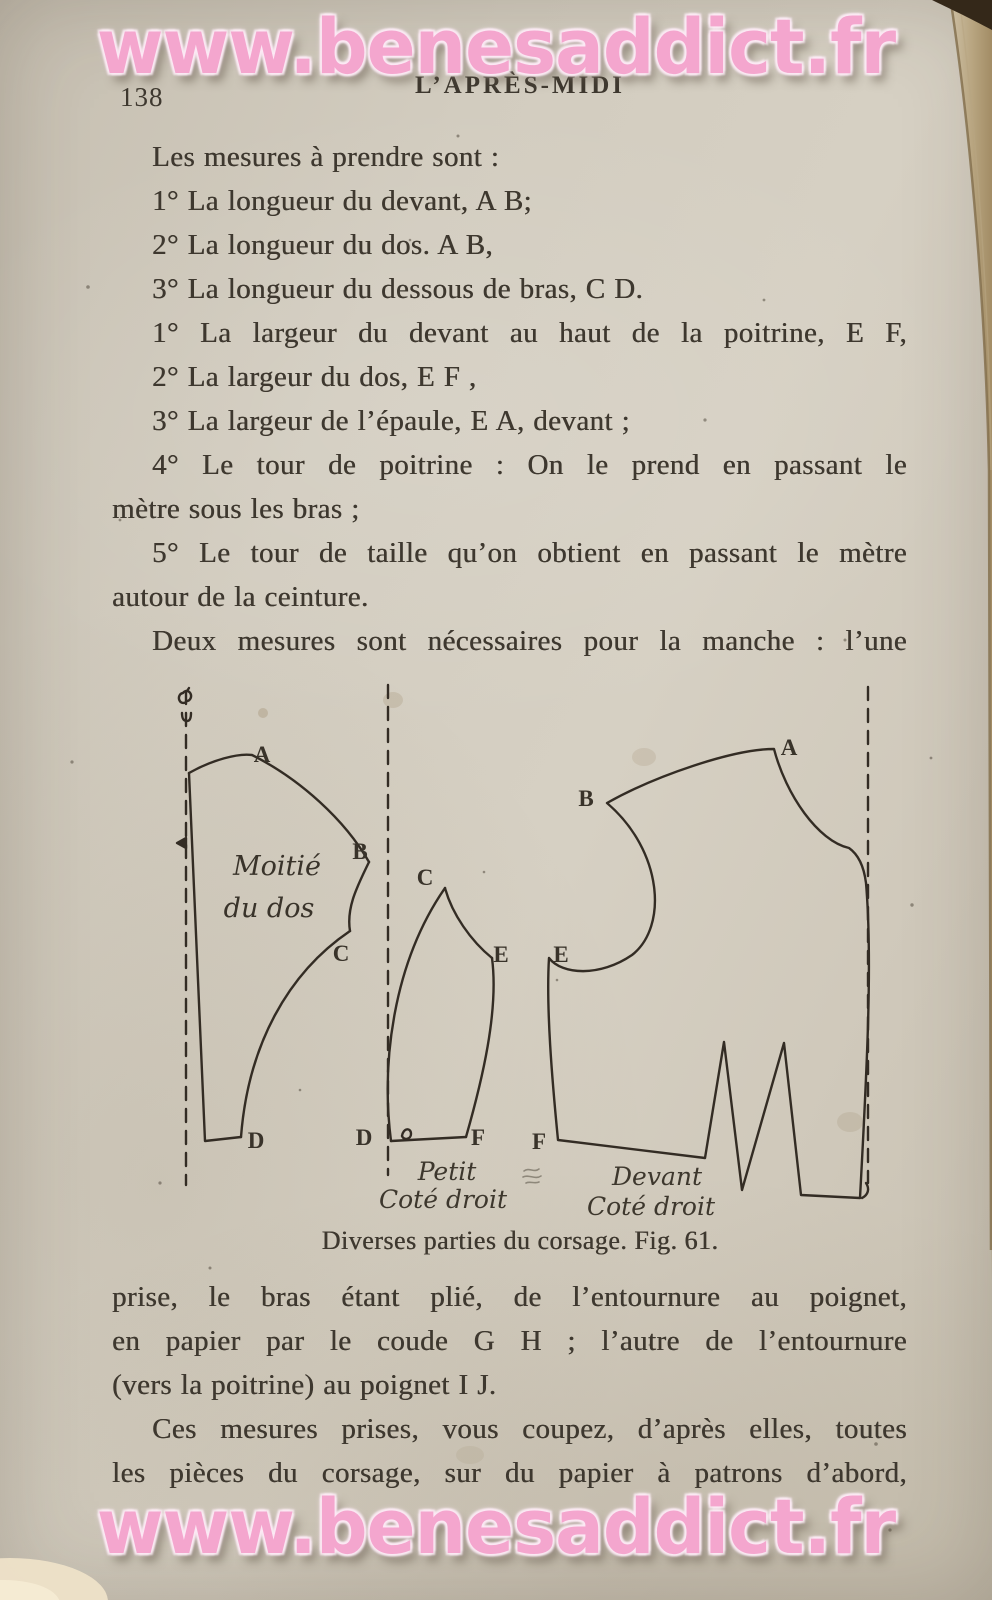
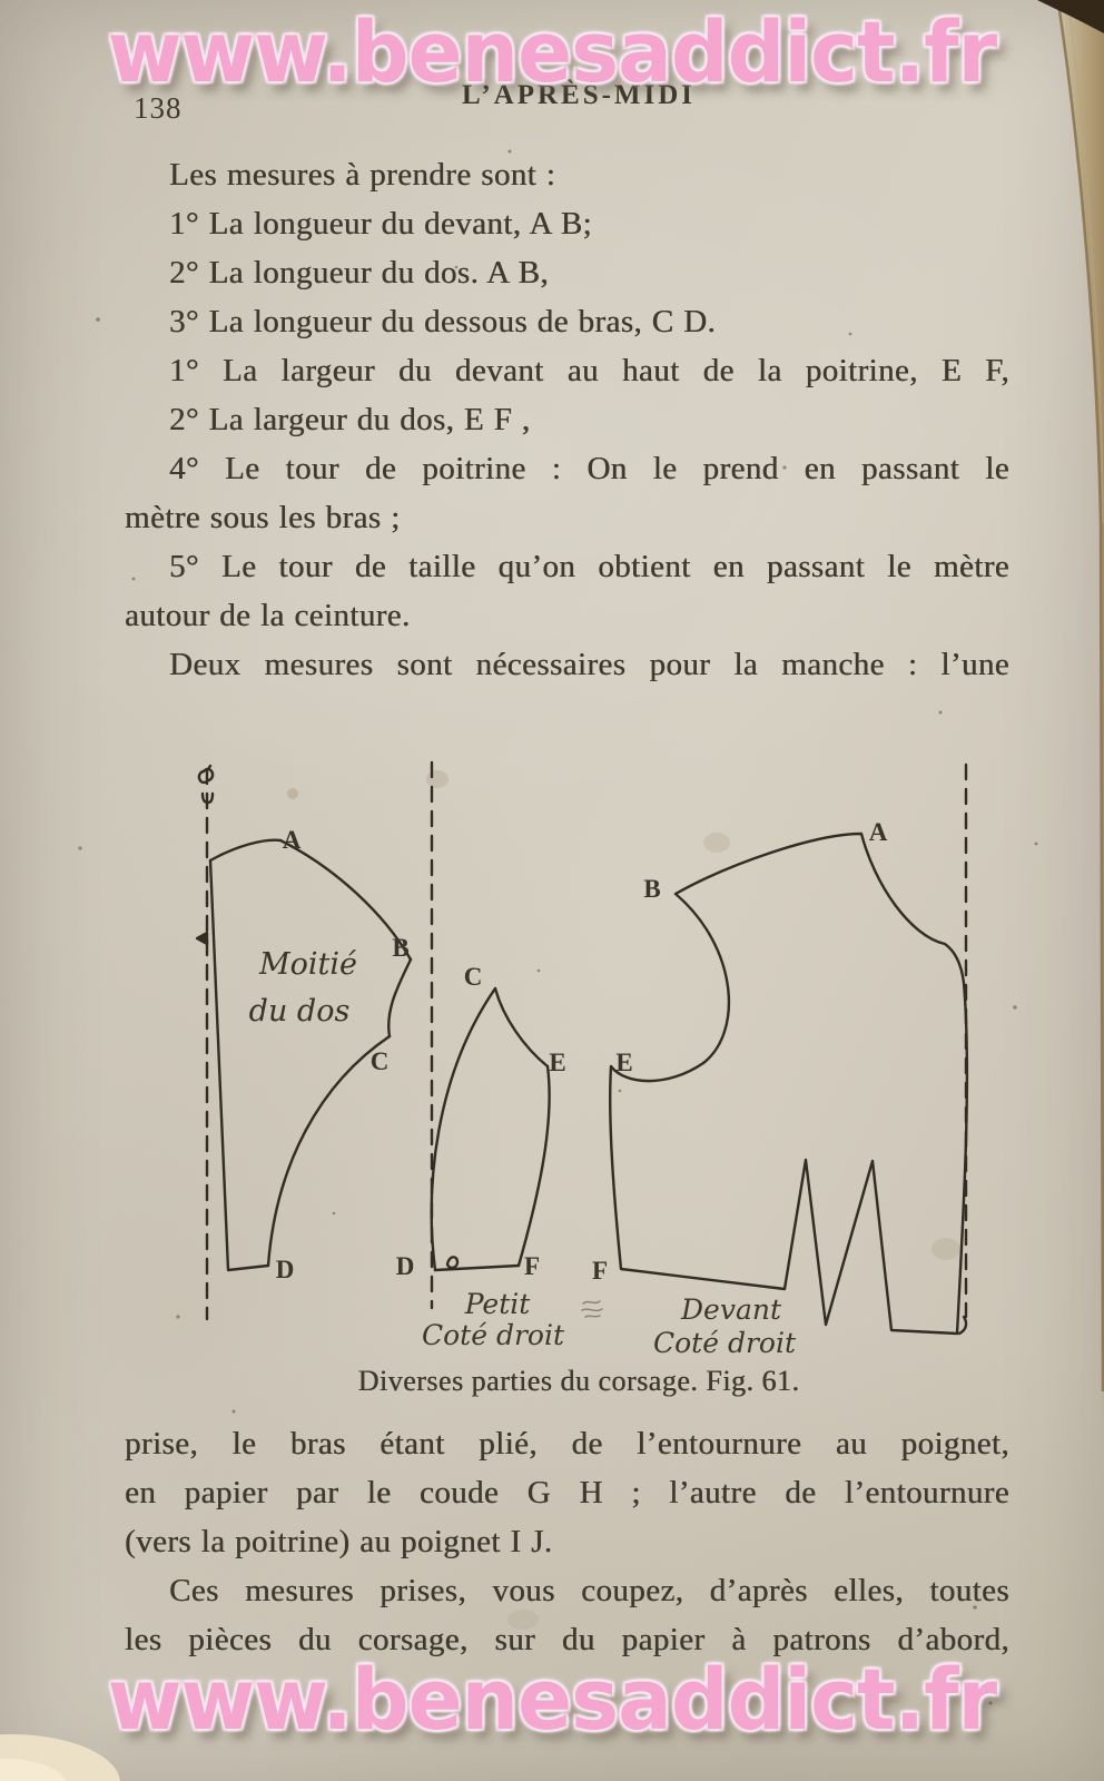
  www.benesaddict.fr
  www.benesaddict.fr
  138
  L’APRÈS-MIDI
  Les mesures à prendre sont :
  1° La longueur du devant, A B;
  2° La longueur du dos. A B,
  3° La longueur du dessous de bras, C D.
  1° La largeur du devant au haut de la poitrine, E F,
  2° La largeur du dos, E F ,
- 3° La largeur de l’épaule, E A, devant ;
  4° Le tour de poitrine : On le prend en passant le
  mètre sous les bras ;
  5° Le tour de taille qu’on obtient en passant le mètre
  autour de la ceinture.
  Deux mesures sont nécessaires pour la manche : l’une
  A
  B
  C
  D
  C
  E
  D
  F
  B
  A
  E
  F
  Moitié
  du dos
  Petit
  Coté droit
  Devant
  Coté droit
  Diverses parties du corsage. Fig. 61.
  prise, le bras étant plié, de l’entournure au poignet,
  en papier par le coude G H ; l’autre de l’entournure
  (vers la poitrine) au poignet I J.
  Ces mesures prises, vous coupez, d’après elles, toutes
  les pièces du corsage, sur du papier à patrons d’abord,
